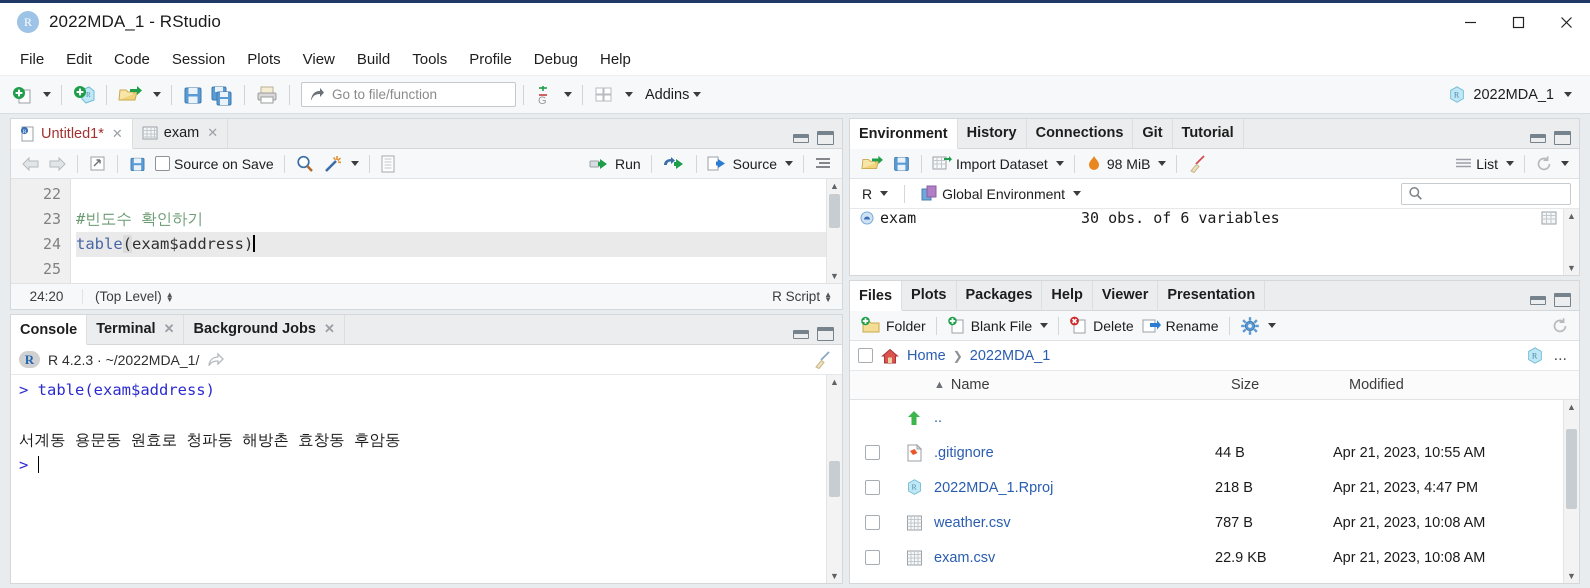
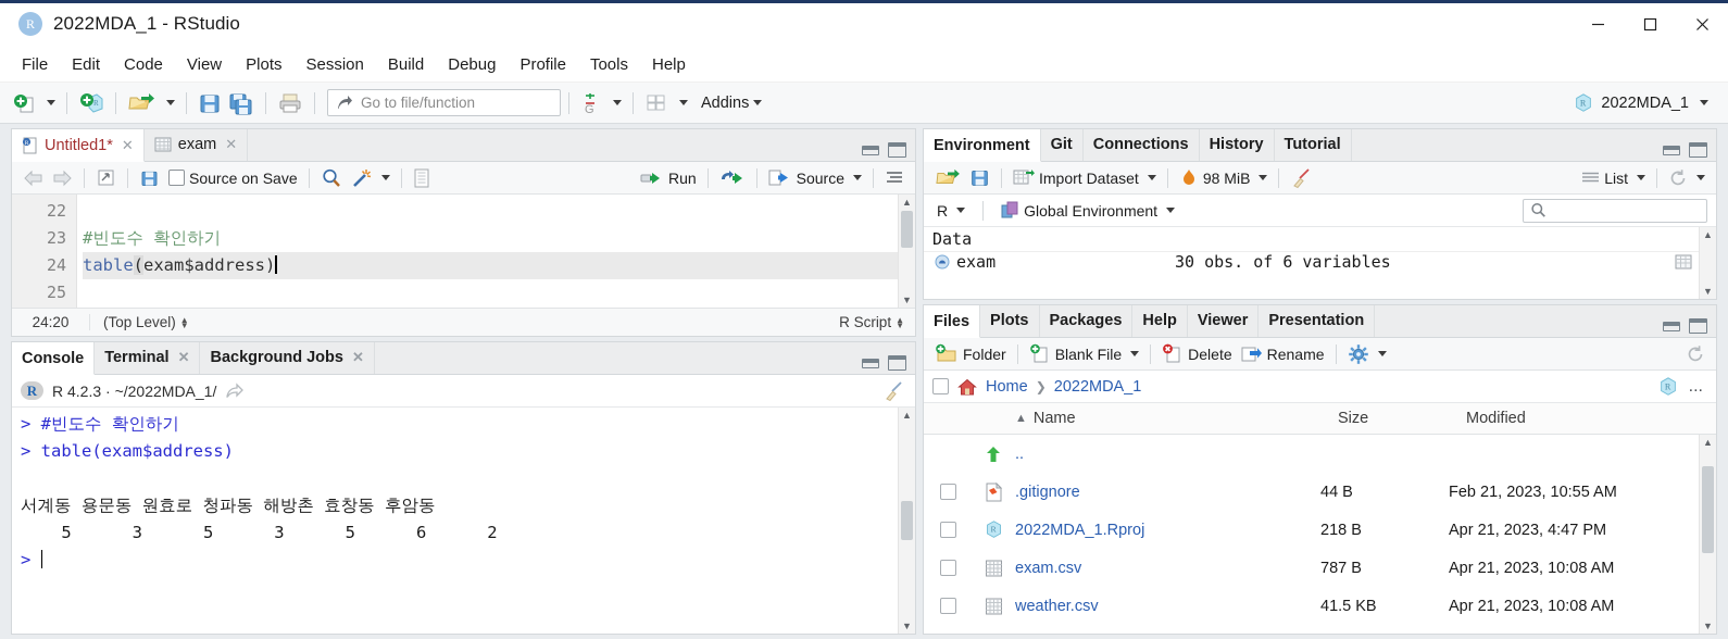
  R
  2022MDA_1 - RStudio
  File
  Edit
  Code
- Session
+ View
  Plots
- View
+ Session
  Build
- Tools
+ Debug
  Profile
- Debug
+ Tools
  Help
  R
  Go to file/function
  G
  Addins
  R
  2022MDA_1
  Untitled1*
  ✕
  exam
  ✕
  Source on Save
  Run
  Source
  22
  23
  24
  25
  #빈도수 확인하기
  table(exam$address)
  ▲
  ▼
  24:20
  (Top Level)
  ▲
  ▼
  R Script
  ▲
  ▼
  Console
  Terminal
  ✕
  Background Jobs
  ✕
  R
  R 4.2.3 · ~/2022MDA_1/
+ > #빈도수 확인하기
  > table(exam$address)
  서계동 용문동 원효로 청파동 해방촌 효창동 후암동
+ 5 3 5 3 5 6 2
  >
  ▲
  ▼
  Environment
- History
+ Git
  Connections
- Git
+ History
  Tutorial
  Import Dataset
  98 MiB
  List
  R
  Global Environment
+ Data
  exam
  30 obs. of 6 variables
  ▲
  ▼
  Files
  Plots
  Packages
  Help
  Viewer
  Presentation
  Folder
  Blank File
  Delete
  Rename
  Home
  ❯
  2022MDA_1
  R
  ...
  ▲
  Name
  Size
  Modified
  ..
  .gitignore
  44 B
- Apr 21, 2023, 10:55 AM
+ Feb 21, 2023, 10:55 AM
  R
  2022MDA_1.Rproj
  218 B
  Apr 21, 2023, 4:47 PM
- weather.csv
+ exam.csv
  787 B
  Apr 21, 2023, 10:08 AM
- exam.csv
+ weather.csv
- 22.9 KB
+ 41.5 KB
  Apr 21, 2023, 10:08 AM
  ▲
  ▼
